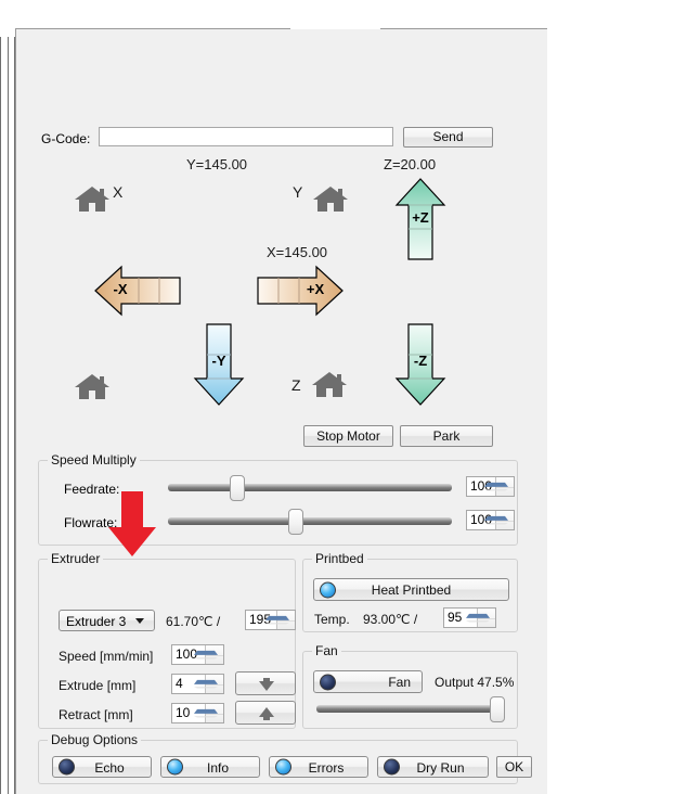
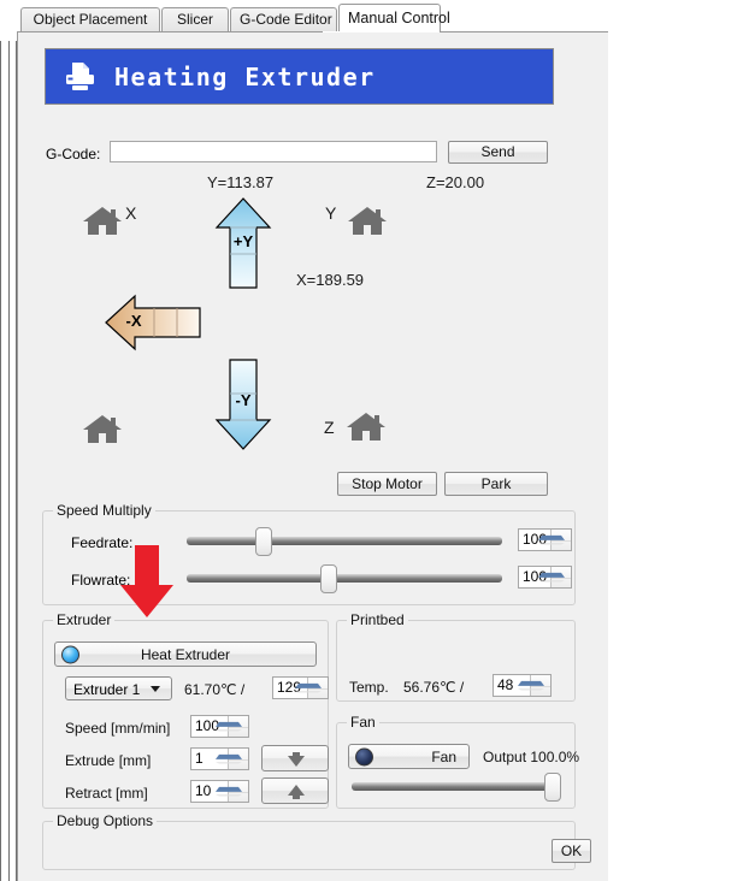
+ Object Placement
+ Slicer
+ G-Code Editor
+ Manual Control
+ Heating Extruder
  G-Code:
  Send
- Y=145.00
+ Y=113.87
- X=145.00
+ X=189.59
  Z=20.00
  X
  Y
  Z
+ +Y
  -Y
  -X
- +X
- +Z
- -Z
  Stop Motor
  Park
  Speed Multiply
  Feedrate:
  100
  Flowrate:
  100
  Extruder
+ Heat Extruder
- Extruder 3
+ Extruder 1
  61.70℃ /
- 195
+ 129
  Speed [mm/min]
  100
  Extrude [mm]
- 4
+ 1
  Retract [mm]
  10
  Printbed
- Heat Printbed
  Temp.
- 93.00℃ /
+ 56.76℃ /
- 95
+ 48
  Fan
  Fan
- Output 47.5%
+ Output 100.0%
  Debug Options
- Echo
- Info
- Errors
- Dry Run
  OK
